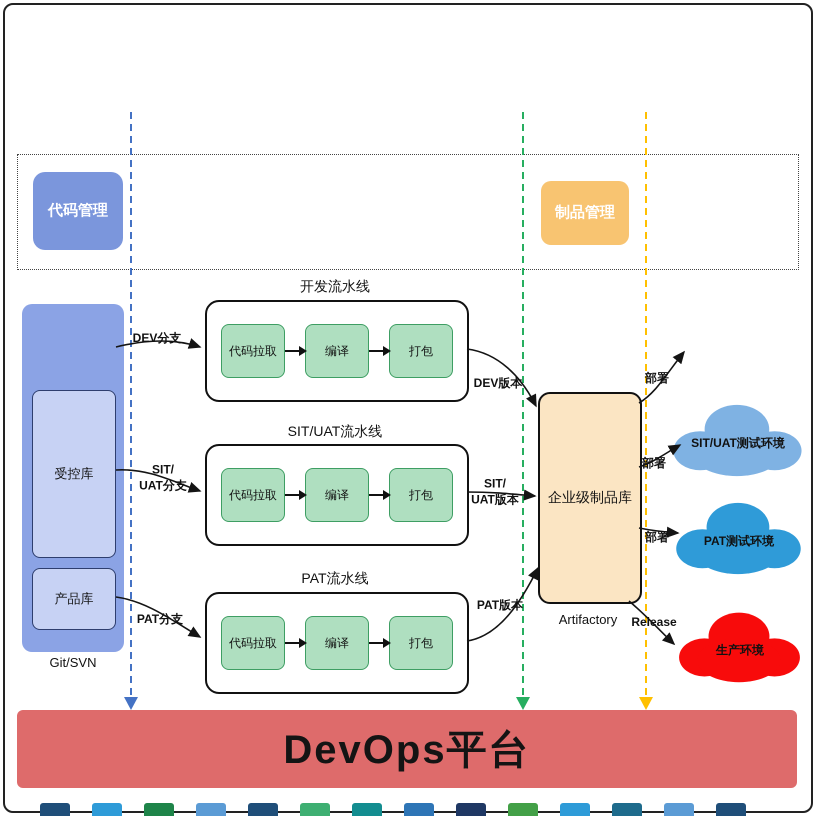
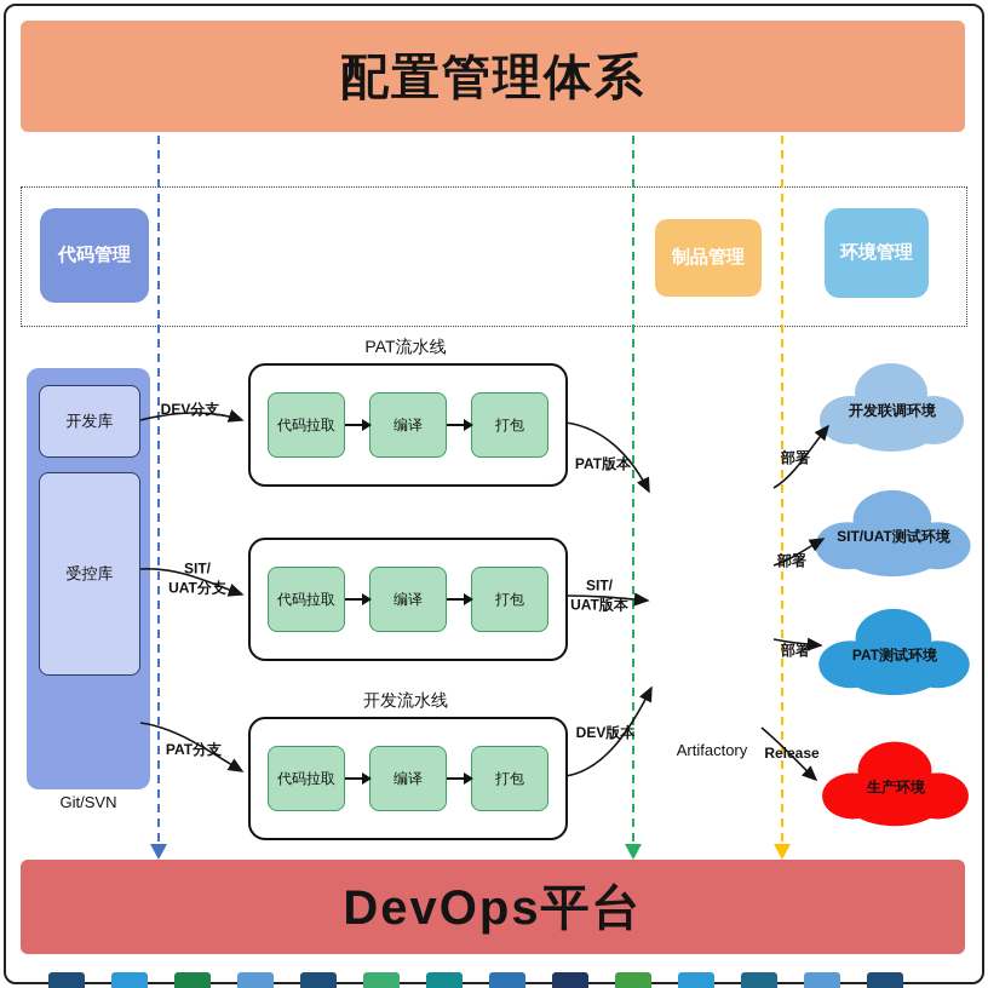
+ 配置管理体系
  代码管理
  制品管理
+ 环境管理
+ 开发库
  受控库
- 产品库
  Git/SVN
- 开发流水线
+ PAT流水线
  代码拉取
  编译
  打包
- SIT/UAT流水线
  代码拉取
  编译
  打包
- PAT流水线
+ 开发流水线
  代码拉取
  编译
  打包
- 企业级制品库
  Artifactory
+ 开发联调环境
  SIT/UAT测试环境
  PAT测试环境
  生产环境
  DevOps平台
  DEV分支
  SIT/
  UAT分支
  PAT分支
- DEV版本
+ PAT版本
  SIT/
  UAT版本
- PAT版本
+ DEV版本
  部署
  部署
  部署
  Release
